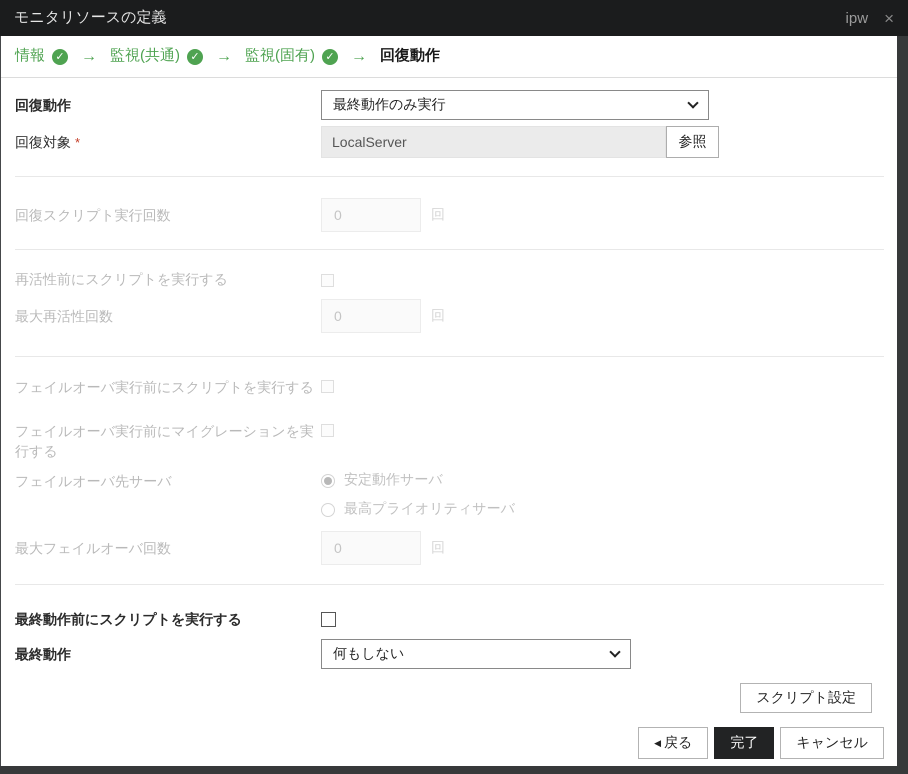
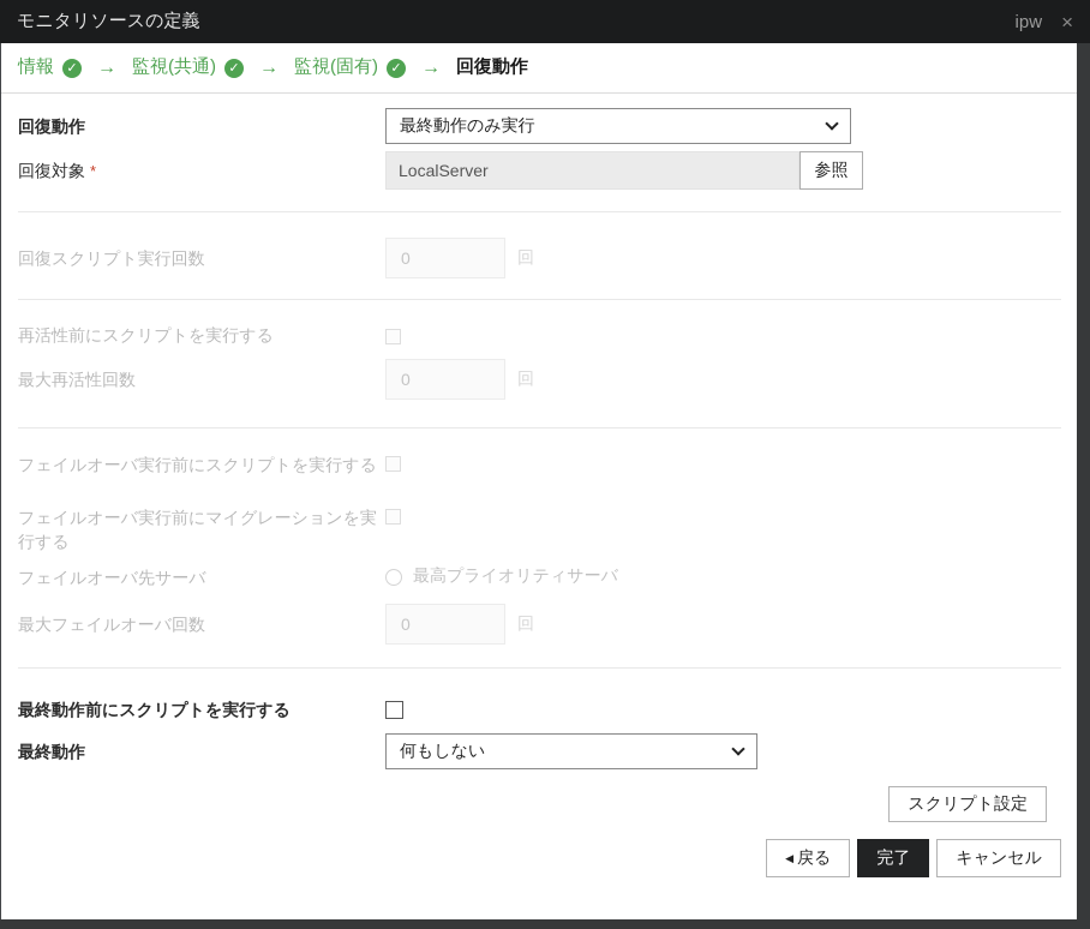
  モニタリソースの定義
  ipw
  ×
  情報
  ✓
  →
  監視(共通)
  ✓
  →
  監視(固有)
  ✓
  →
  回復動作
  回復動作
  最終動作のみ実行
  回復対象 *
  LocalServer
  参照
  回復スクリプト実行回数
  0
  回
  再活性前にスクリプトを実行する
  最大再活性回数
  0
  回
  フェイルオーバ実行前にスクリプトを実行する
  フェイルオーバ実行前にマイグレーションを実行する
  フェイルオーバ先サーバ
- 安定動作サーバ
  最高プライオリティサーバ
  最大フェイルオーバ回数
  0
  回
  最終動作前にスクリプトを実行する
  最終動作
  何もしない
  スクリプト設定
  ◀
  戻る
  完了
  キャンセル
